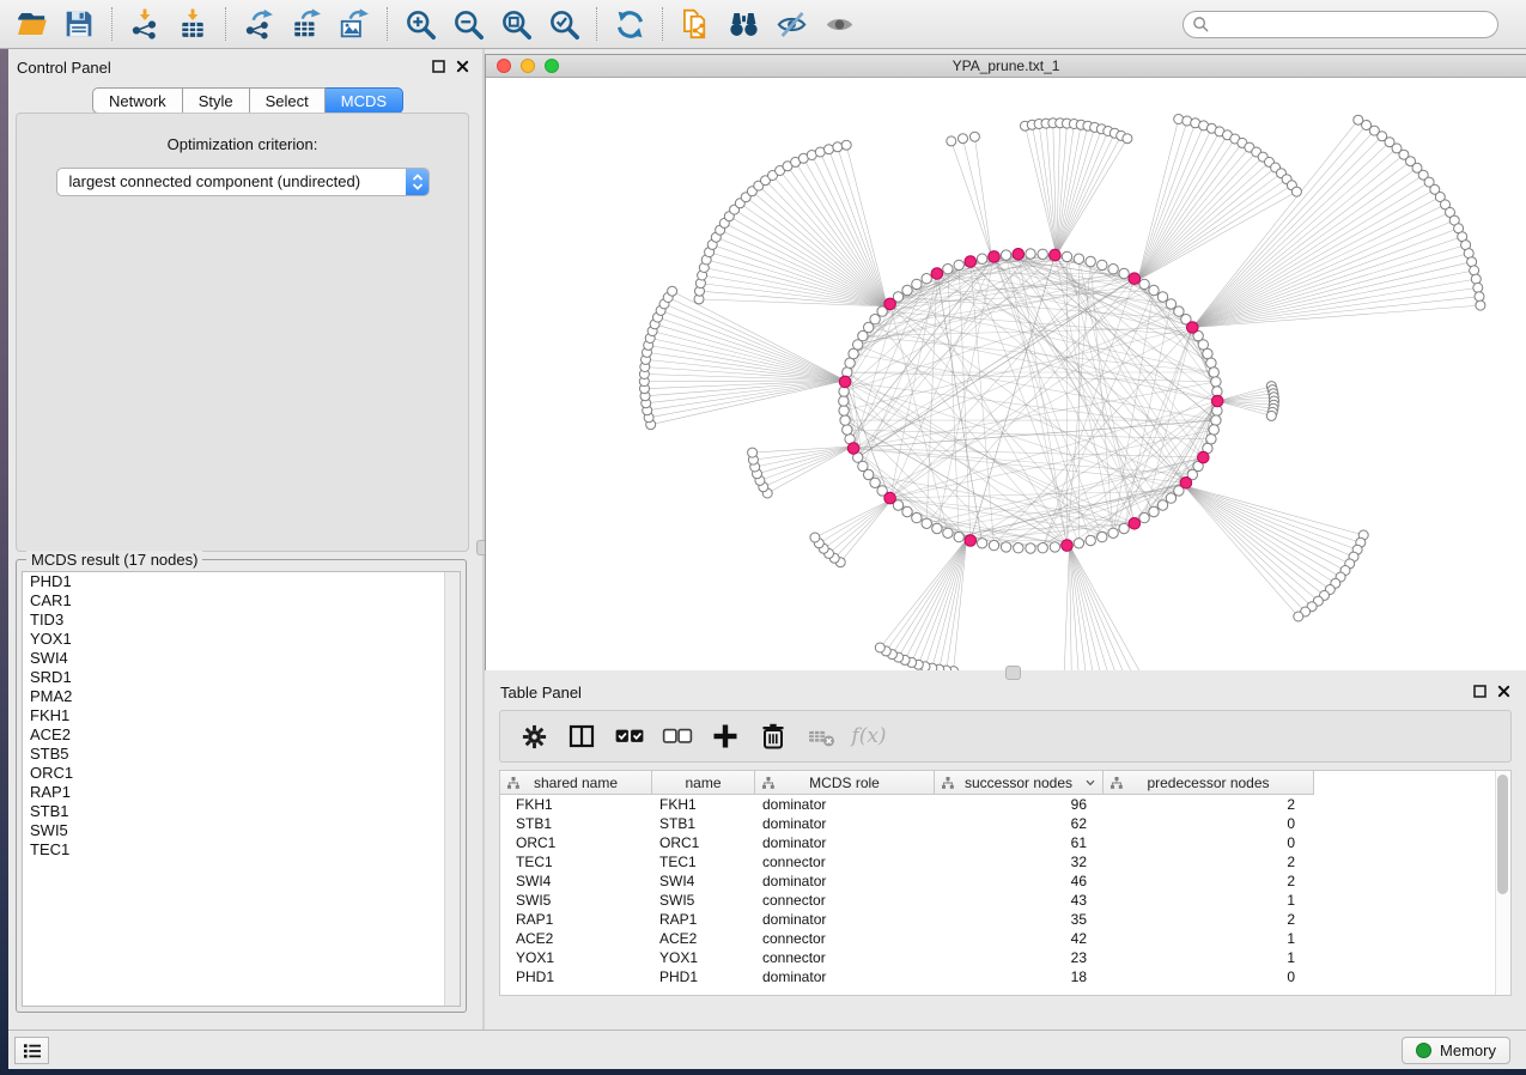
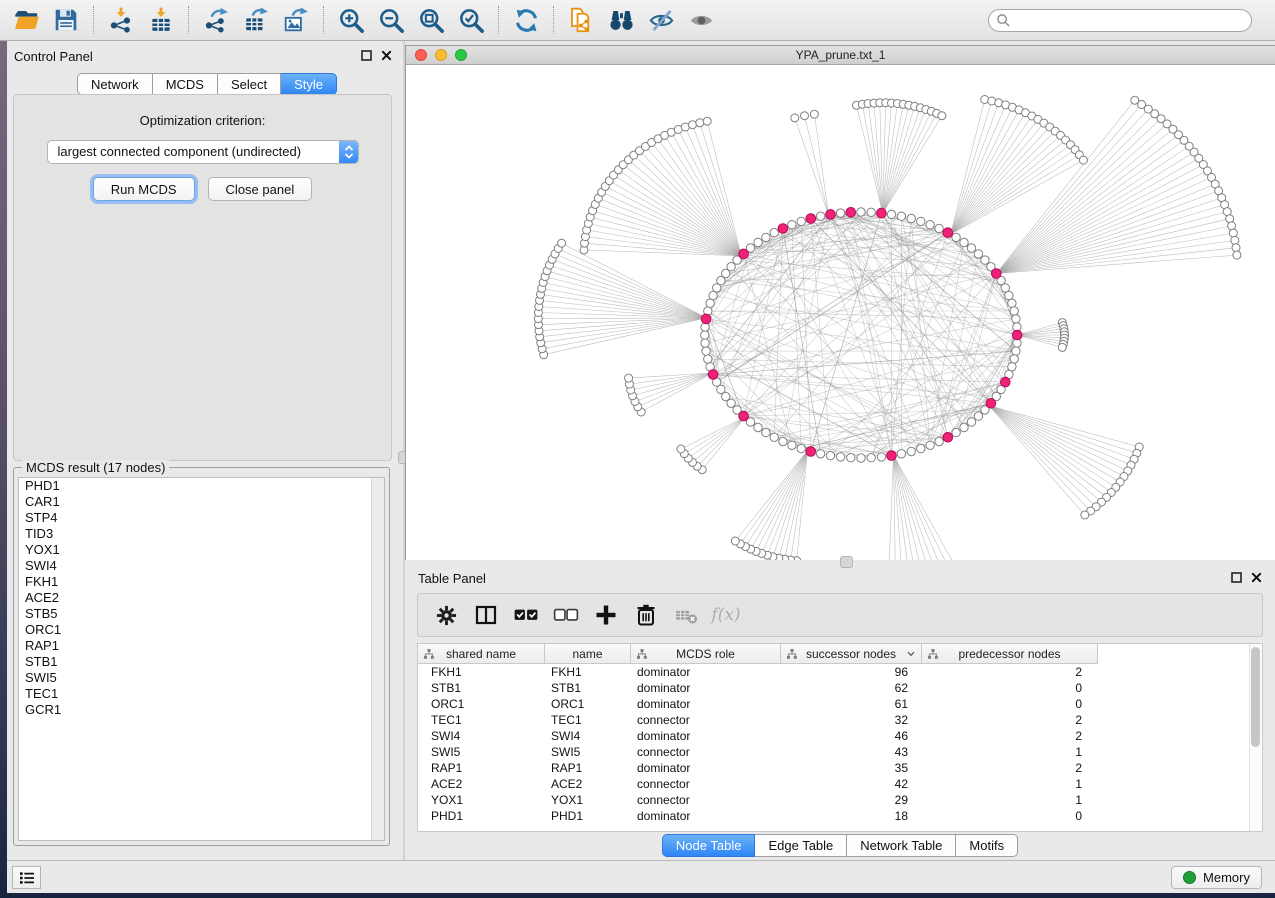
  Control Panel
  Network
- Style
+ MCDS
  Select
- MCDS
+ Style
  Optimization criterion:
  largest connected component (undirected)
+ Run MCDS
+ Close panel
  MCDS result (17 nodes)
  PHD1
  CAR1
+ STP4
  TID3
  YOX1
  SWI4
- SRD1
- PMA2
  FKH1
  ACE2
  STB5
  ORC1
  RAP1
  STB1
  SWI5
  TEC1
+ GCR1
  YPA_prune.txt_1
  Table Panel
  f(x)
  shared name
  name
  MCDS role
  successor nodes
  predecessor nodes
  FKH1
  FKH1
  dominator
  96
  2
  STB1
  STB1
  dominator
  62
  0
  ORC1
  ORC1
  dominator
  61
  0
  TEC1
  TEC1
  connector
  32
  2
  SWI4
  SWI4
  dominator
  46
  2
  SWI5
  SWI5
  connector
  43
  1
  RAP1
  RAP1
  dominator
  35
  2
  ACE2
  ACE2
  connector
  42
  1
  YOX1
  YOX1
  connector
- 23
+ 29
  1
  PHD1
  PHD1
  dominator
  18
  0
+ Node Table
+ Edge Table
+ Network Table
+ Motifs
  Memory
